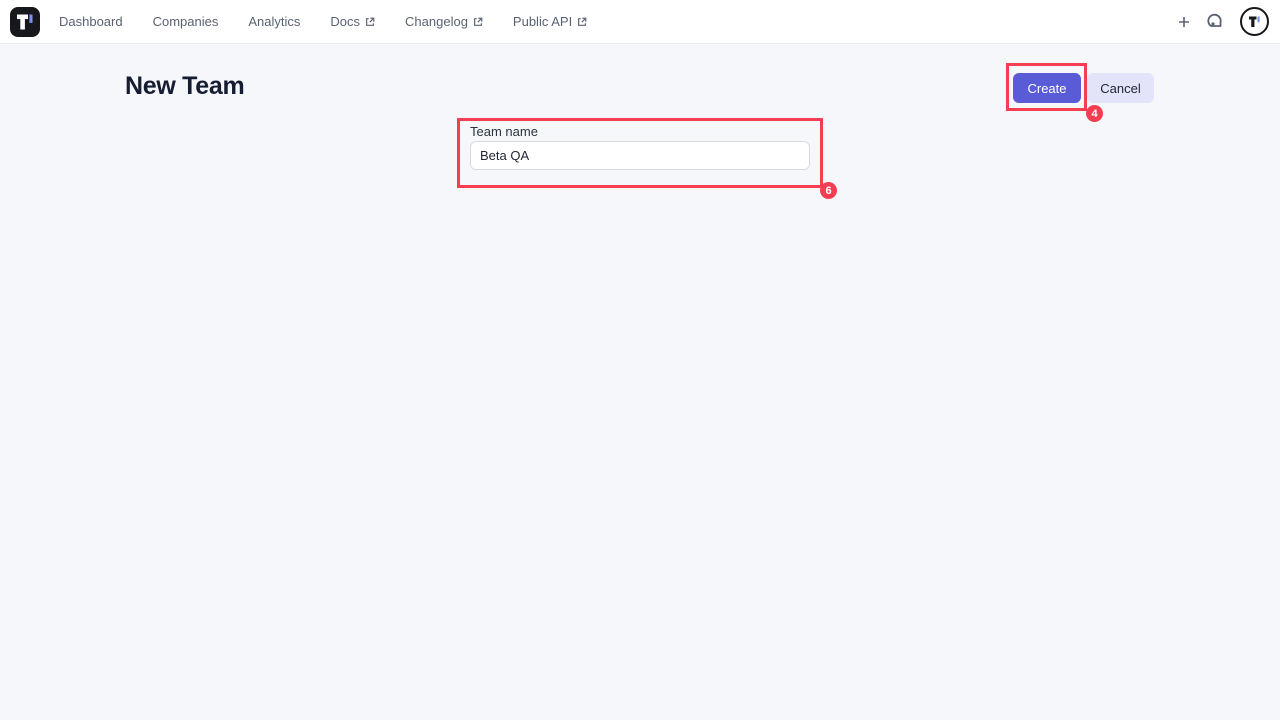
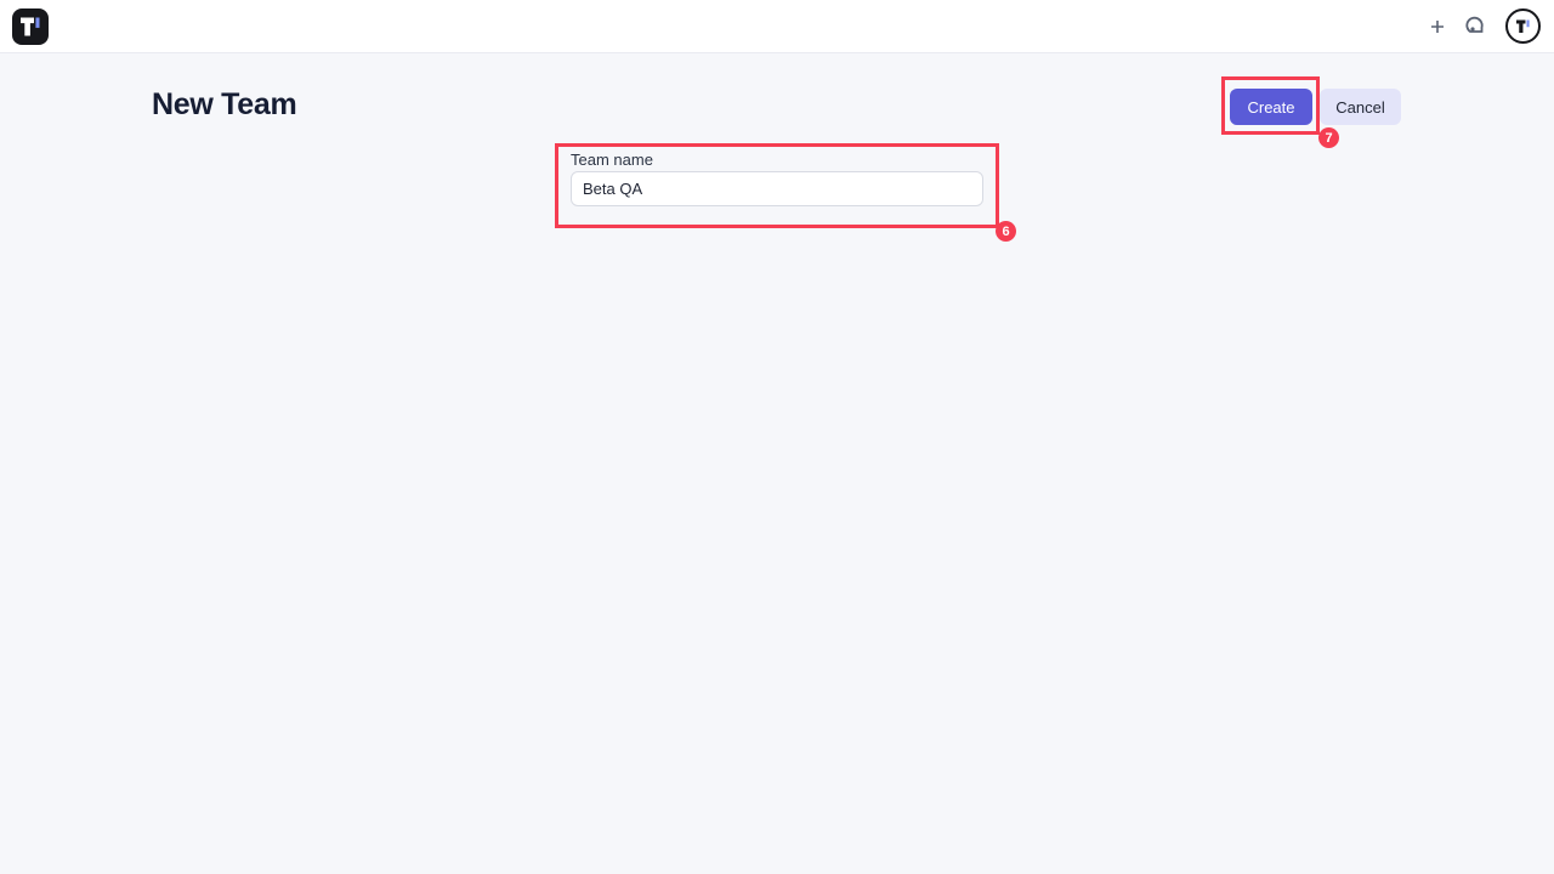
- Dashboard
- Companies
- Analytics
- Docs
- Changelog
- Public API
  New Team
  Create
  Cancel
  Team name
  Beta QA
  6
- 4
+ 7
